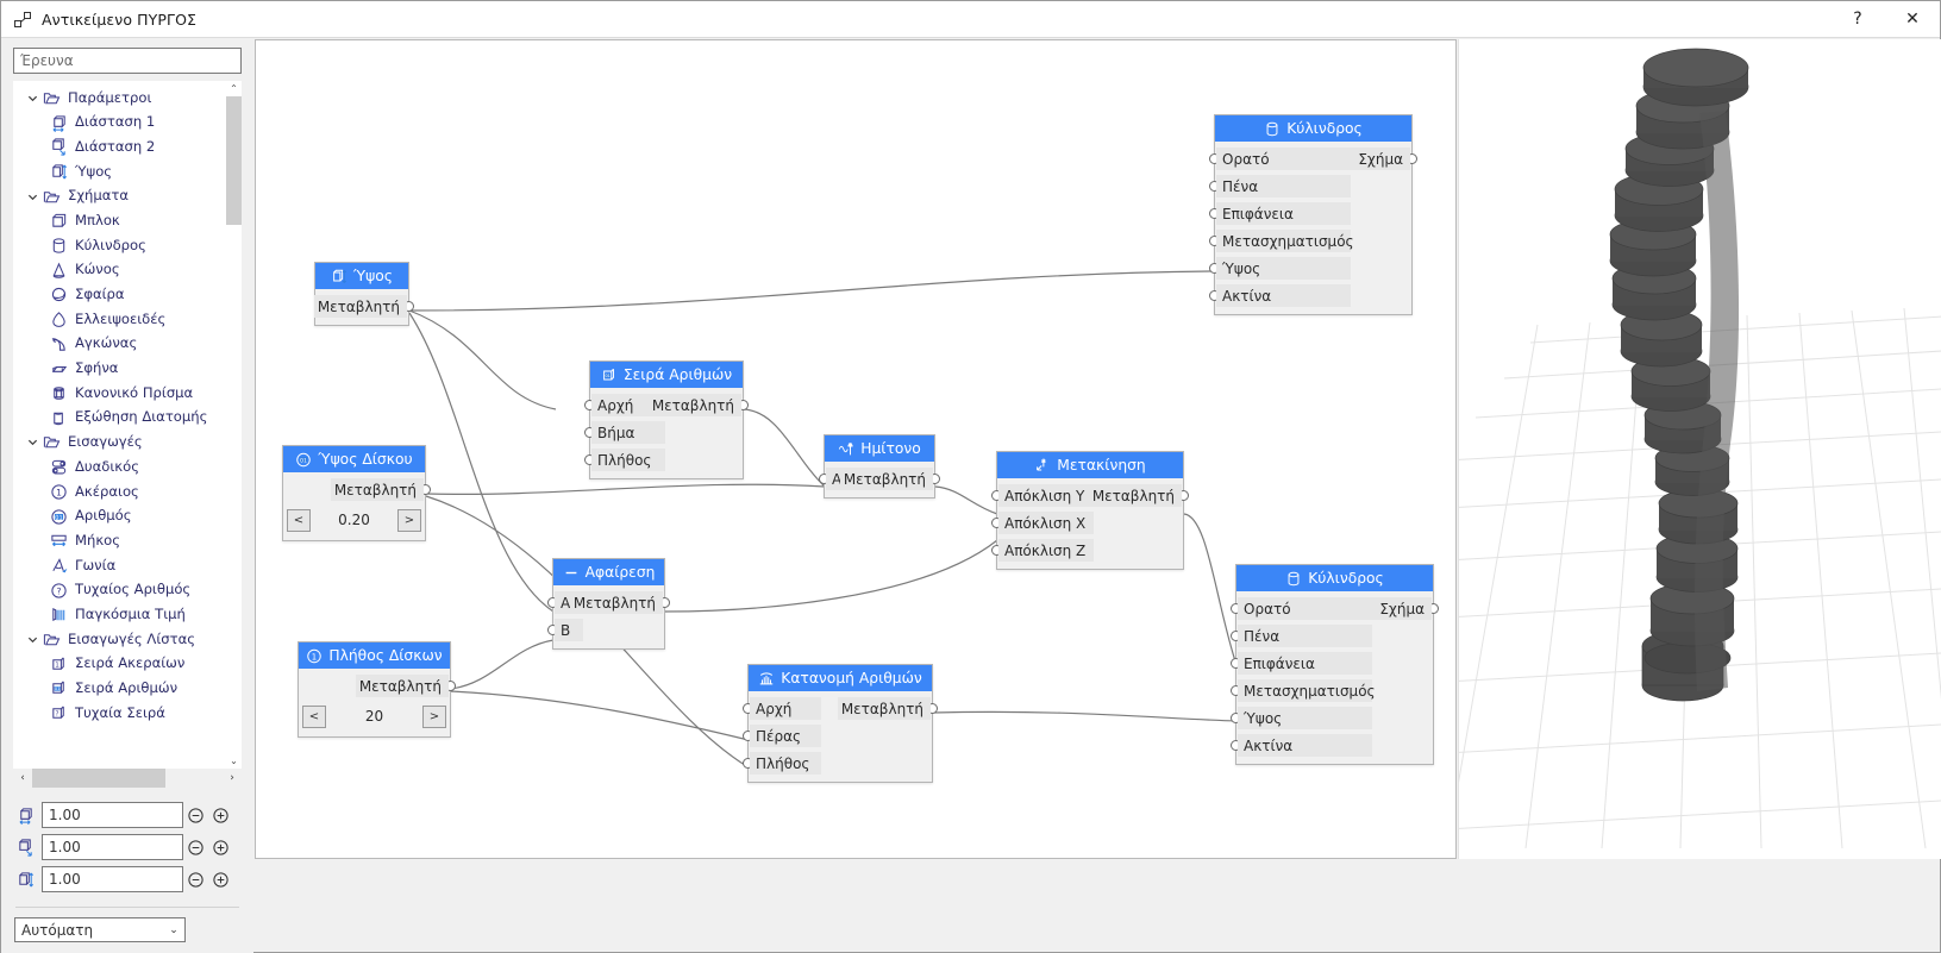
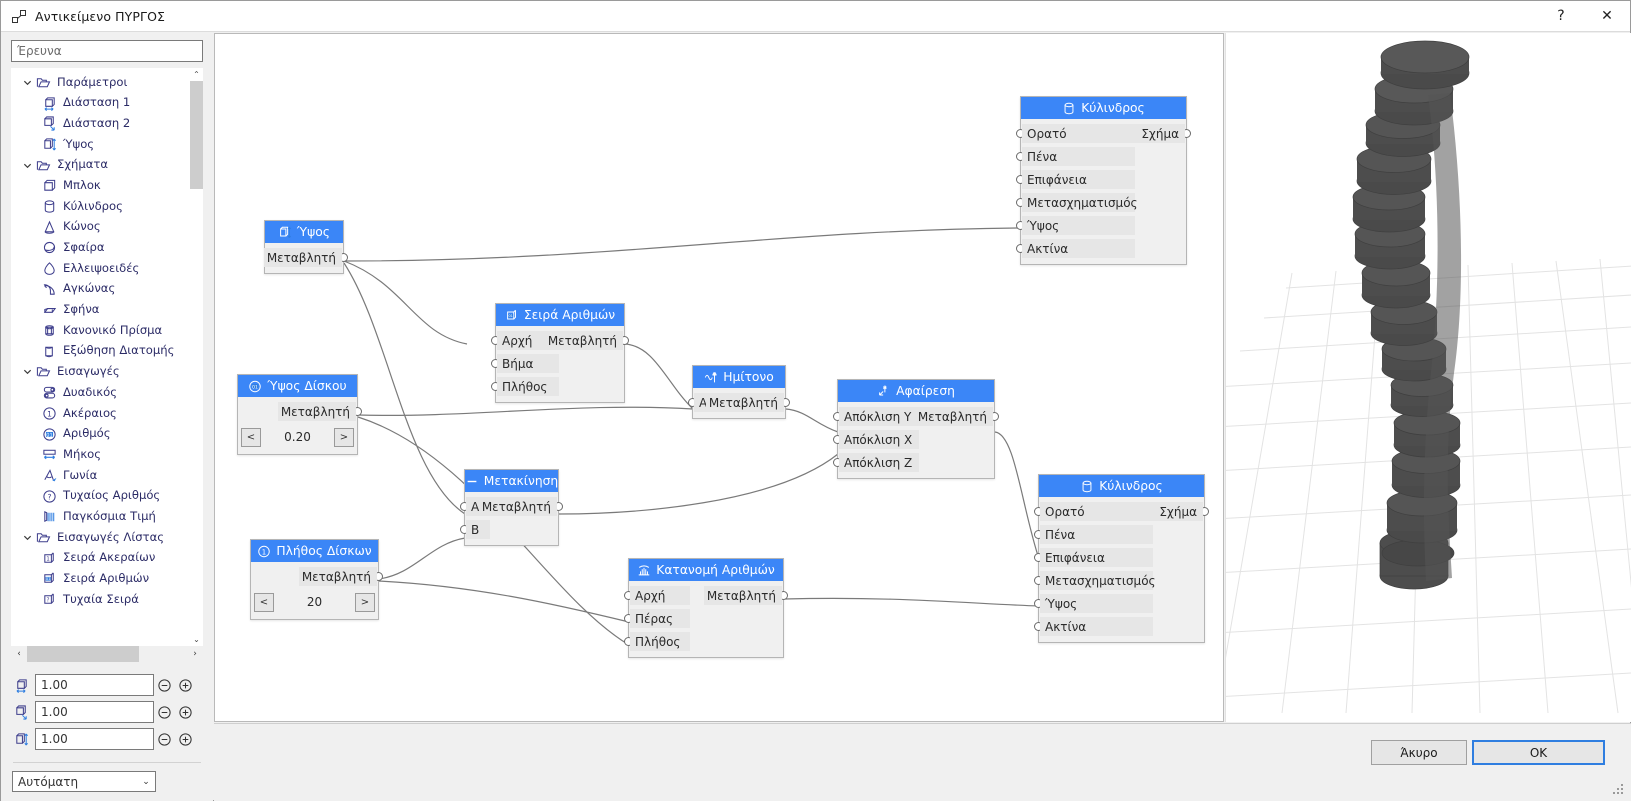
  Αντικείμενο ΠΥΡΓΟΣ
  ?
  ✕
  Έρευνα
  Παράμετροι
  Διάσταση 1
  Διάσταση 2
  Ύψος
  Σχήματα
  Μπλοκ
  Κύλινδρος
  Κώνος
  Σφαίρα
  Ελλειψοειδές
  Αγκώνας
  Σφήνα
  Κανονικό Πρίσμα
  Εξώθηση Διατομής
  Εισαγωγές
  Δυαδικός
  1
  Ακέραιος
  Αριθμός
  Μήκος
  Γωνία
  ?
  Τυχαίος Αριθμός
  Παγκόσμια Τιμή
  Εισαγωγές Λίστας
  Σειρά Ακεραίων
  Σειρά Αριθμών
  Τυχαία Σειρά
  ⌃
  ⌄
  ‹
  ›
  1.00
  1.00
  1.00
  Αυτόματη
  ⌄
  Κύλινδρος
  Ορατό
  Σχήμα
  Πένα
  Επιφάνεια
  Μετασχηματισμός
  Ύψος
  Ακτίνα
  Ύψος
  Μεταβλητή
  Σειρά Αριθμών
  Αρχή
  Μεταβλητή
  Βήμα
  Πλήθος
  Ύψος Δίσκου
  Μεταβλητή
  <
  0.20
  >
  Ημίτονο
  A
  Μεταβλητή
- Μετακίνηση
+ Αφαίρεση
  Απόκλιση Y
  Μεταβλητή
  Απόκλιση X
  Απόκλιση Z
- Αφαίρεση
+ Μετακίνηση
  A
  Μεταβλητή
  B
  1
  Πλήθος Δίσκων
  Μεταβλητή
  <
  20
  >
  Κατανομή Αριθμών
  Αρχή
  Μεταβλητή
  Πέρας
  Πλήθος
  Κύλινδρος
  Ορατό
  Σχήμα
  Πένα
  Επιφάνεια
  Μετασχηματισμός
  Ύψος
  Ακτίνα
+ Άκυρο
+ OK
